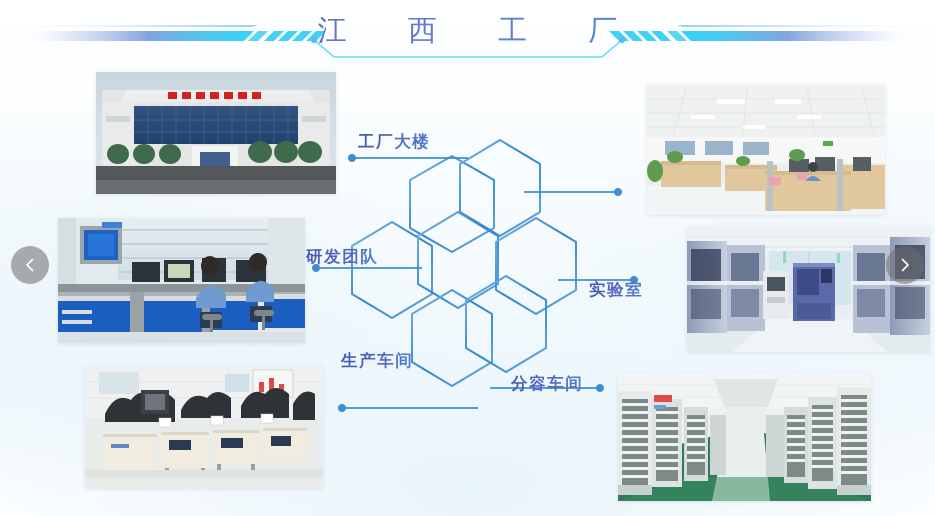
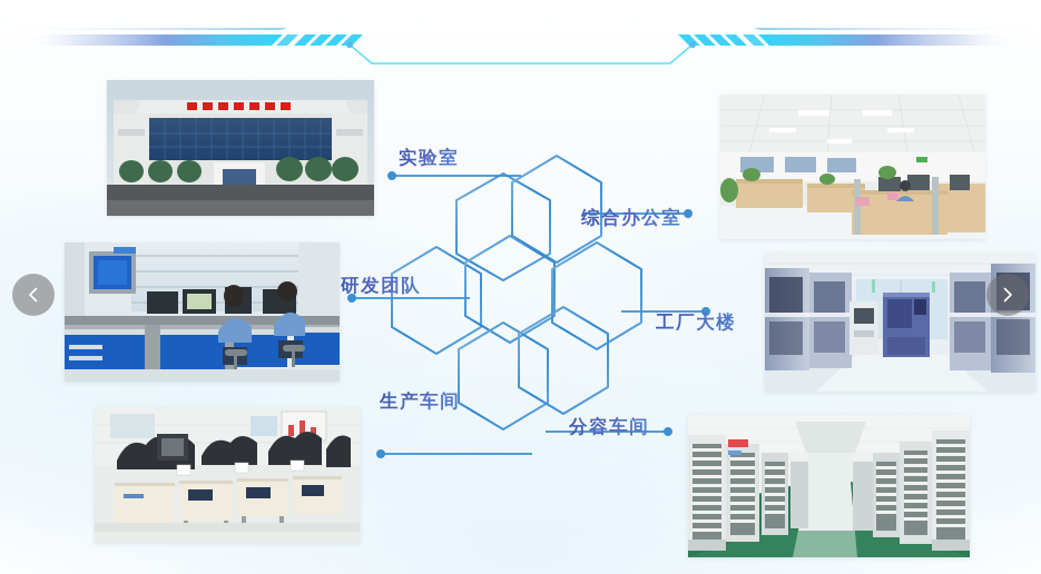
- 江 西 工 厂
- 工厂大楼
+ 实验室
+ 综合办公室
  研发团队
- 实验室
+ 工厂大楼
  生产车间
  分容车间
